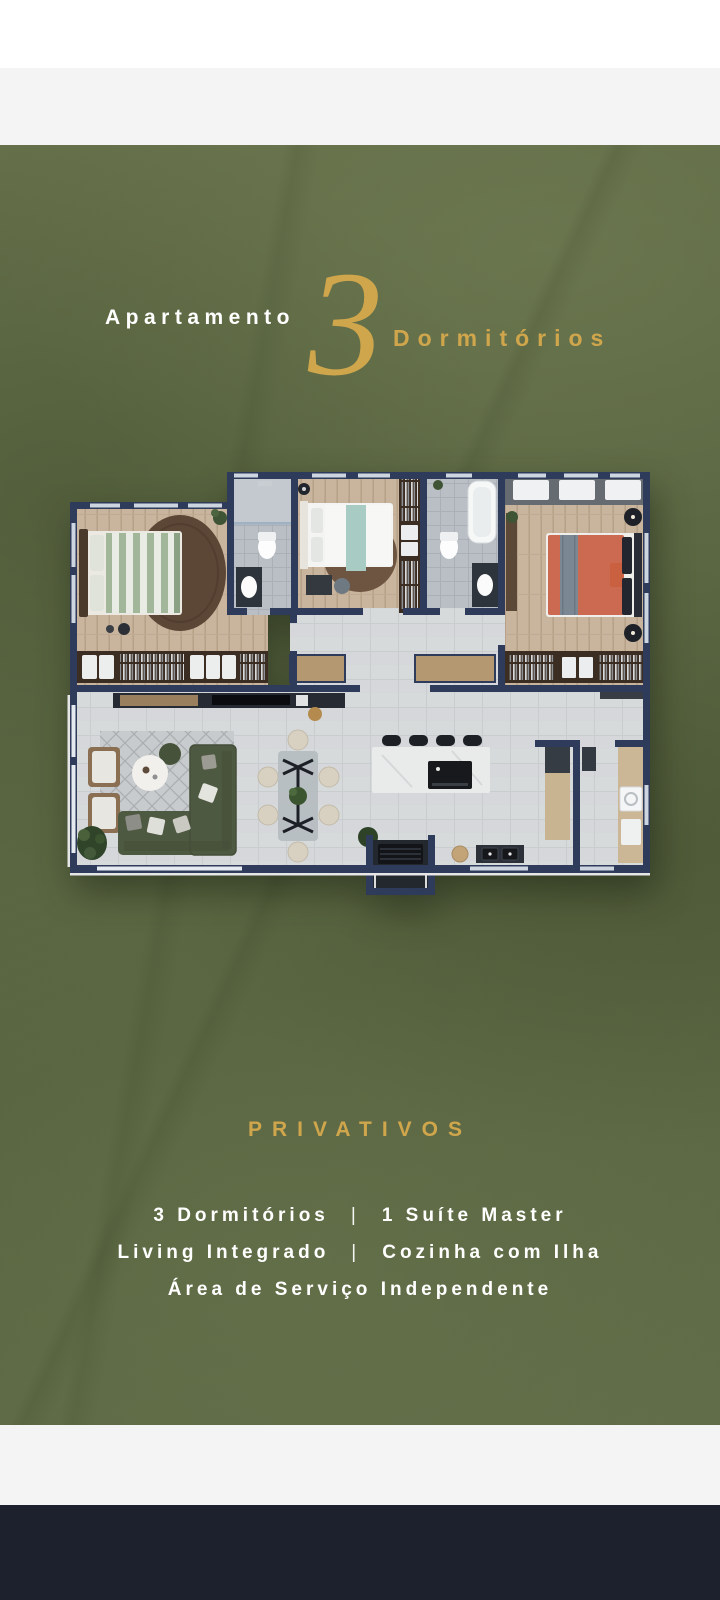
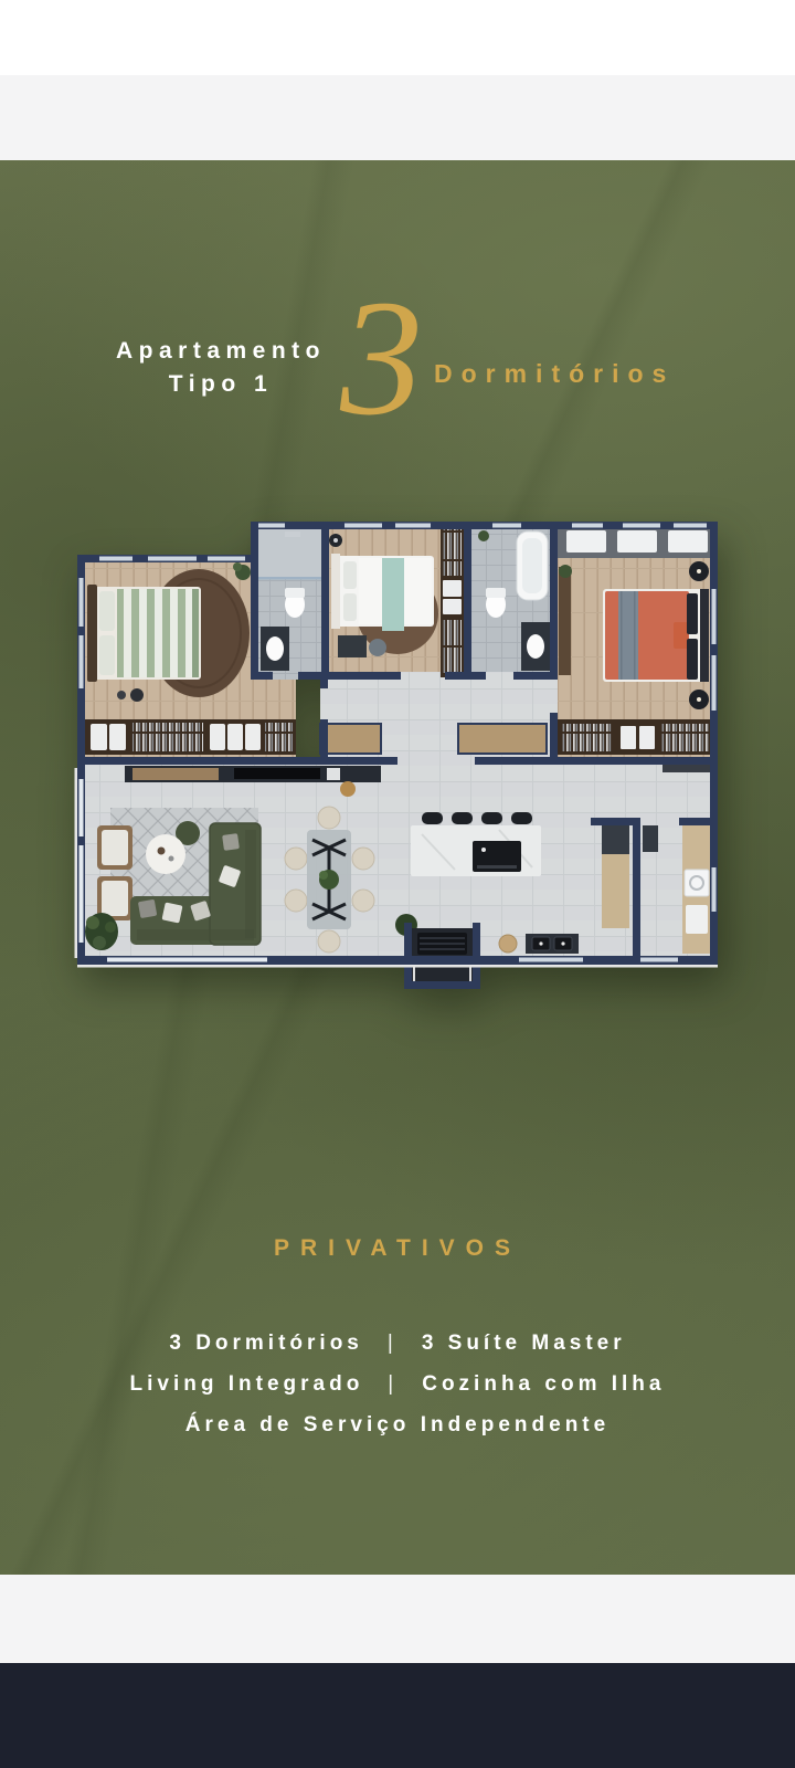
  Apartamento
+ Tipo 1
  3
  Dormitórios
  PRIVATIVOS
- 3 Dormitórios | 1 Suíte Master
+ 3 Dormitórios | 3 Suíte Master
  Living Integrado | Cozinha com Ilha
  Área de Serviço Independente
